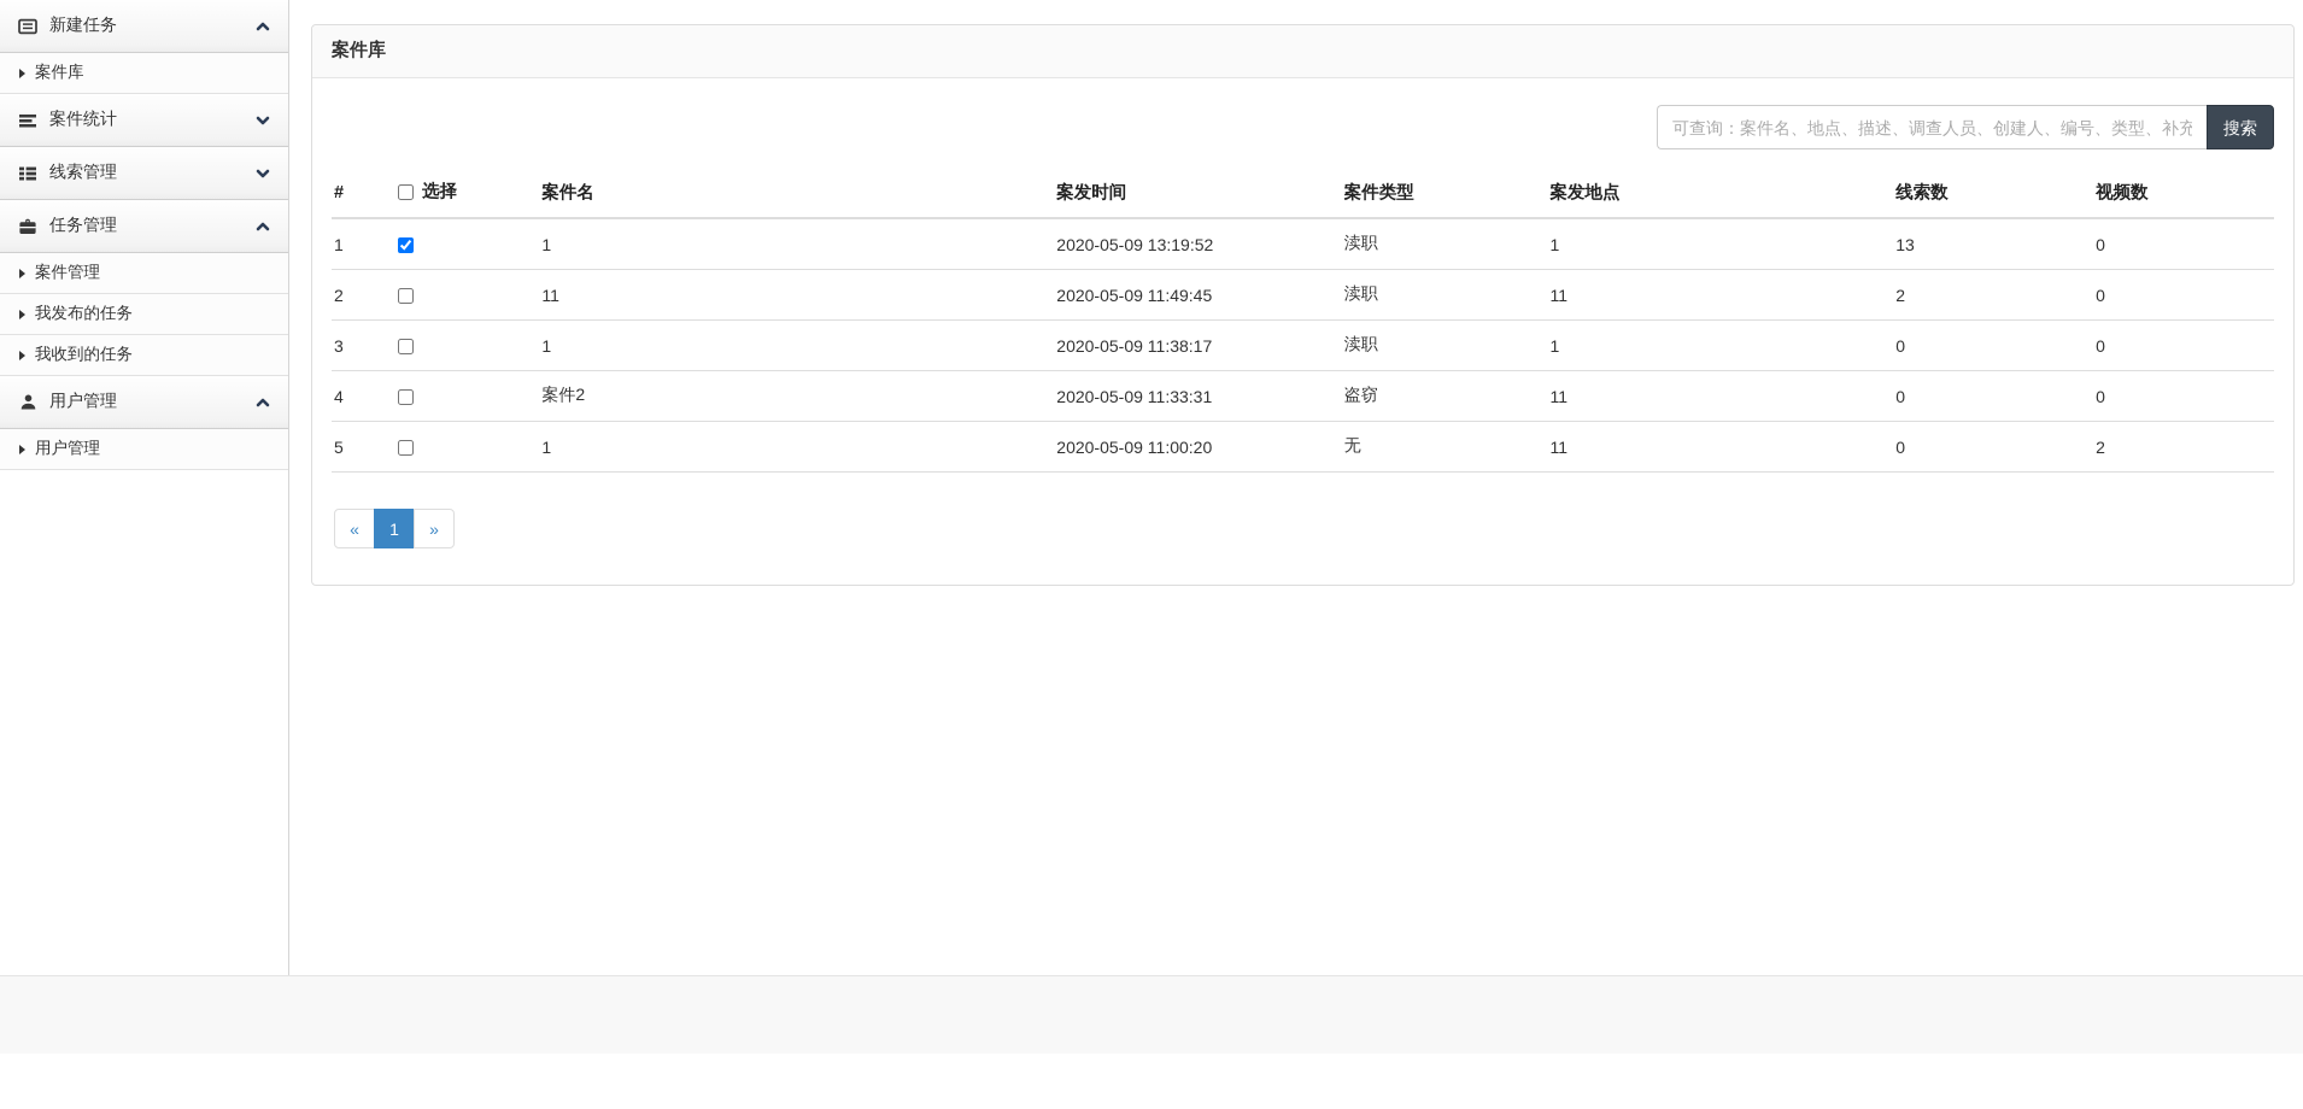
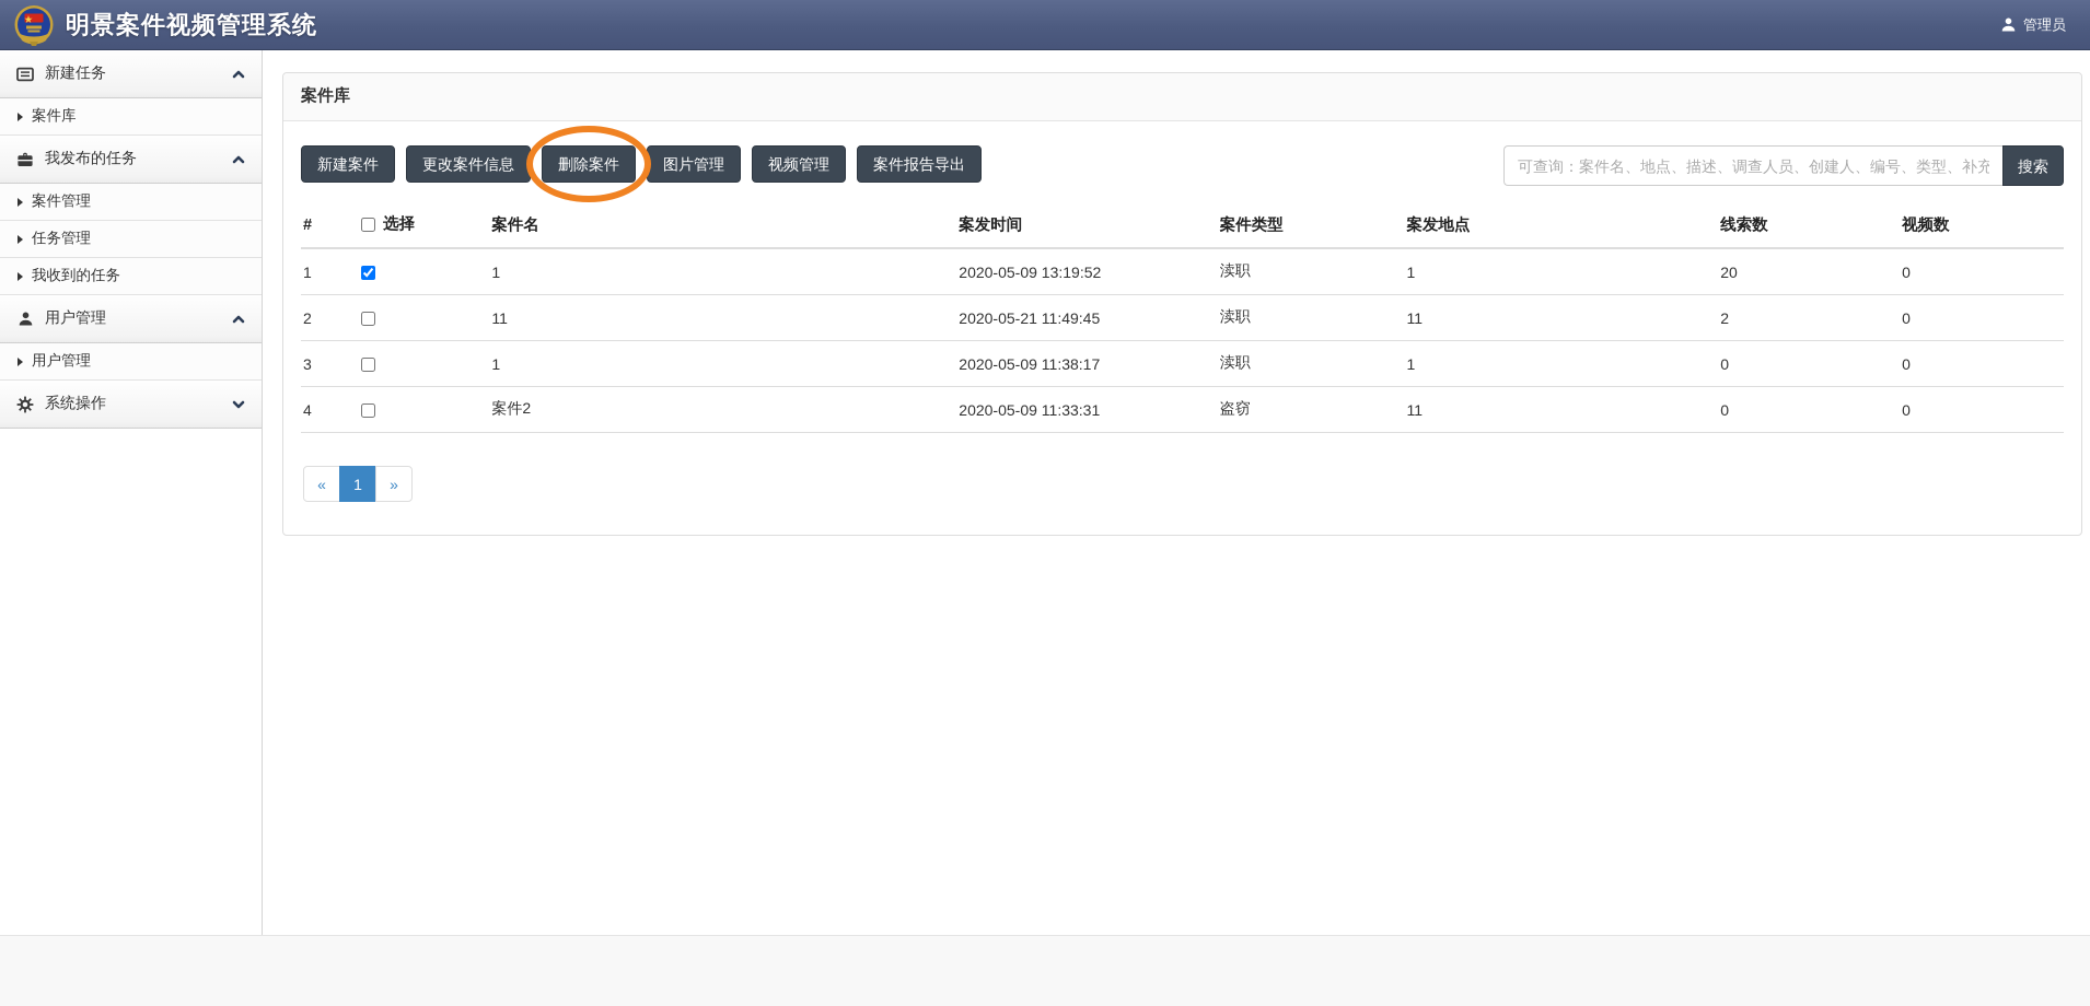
+ 明景案件视频管理系统
+ 管理员
  新建任务
  案件库
- 案件统计
- 线索管理
- 任务管理
+ 我发布的任务
  案件管理
- 我发布的任务
+ 任务管理
  我收到的任务
  用户管理
  用户管理
+ 系统操作
  案件库
+ 新建案件
+ 更改案件信息
+ 删除案件
+ 图片管理
+ 视频管理
+ 案件报告导出
  可查询：案件名、地点、描述、调查人员、创建人、编号、类型、补充
  搜索
  #	选择	案件名	案发时间	案件类型	案发地点	线索数	视频数
- 1		1	2020-05-09 13:19:52	渎职	1	13	0
+ 1		1	2020-05-09 13:19:52	渎职	1	20	0
- 2		11	2020-05-09 11:49:45	渎职	11	2	0
+ 2		11	2020-05-21 11:49:45	渎职	11	2	0
  3		1	2020-05-09 11:38:17	渎职	1	0	0
  4		案件2	2020-05-09 11:33:31	盗窃	11	0	0
- 5		1	2020-05-09 11:00:20	无	11	0	2
  «
  1
  »
